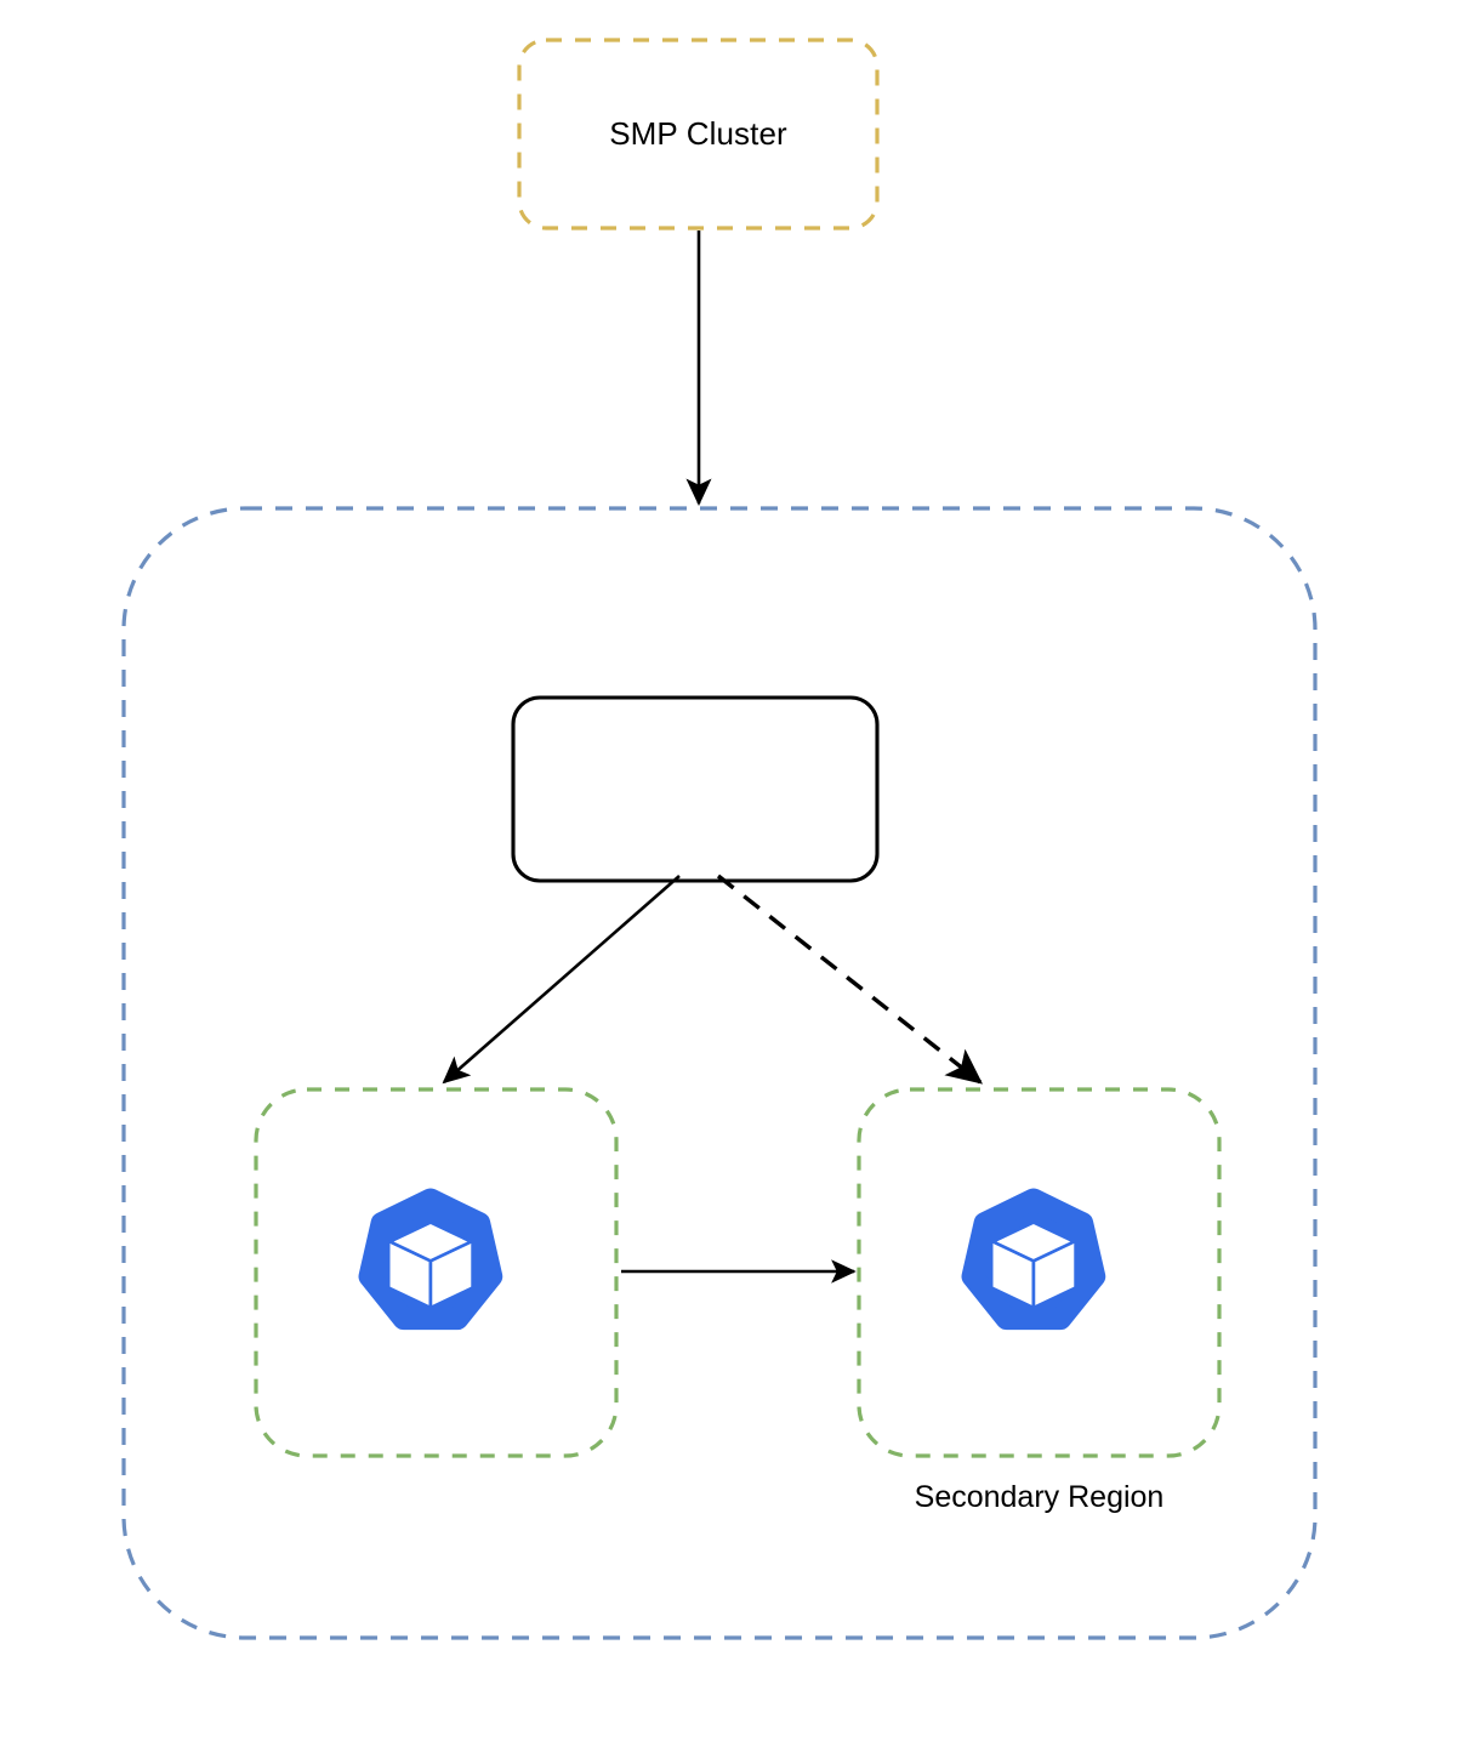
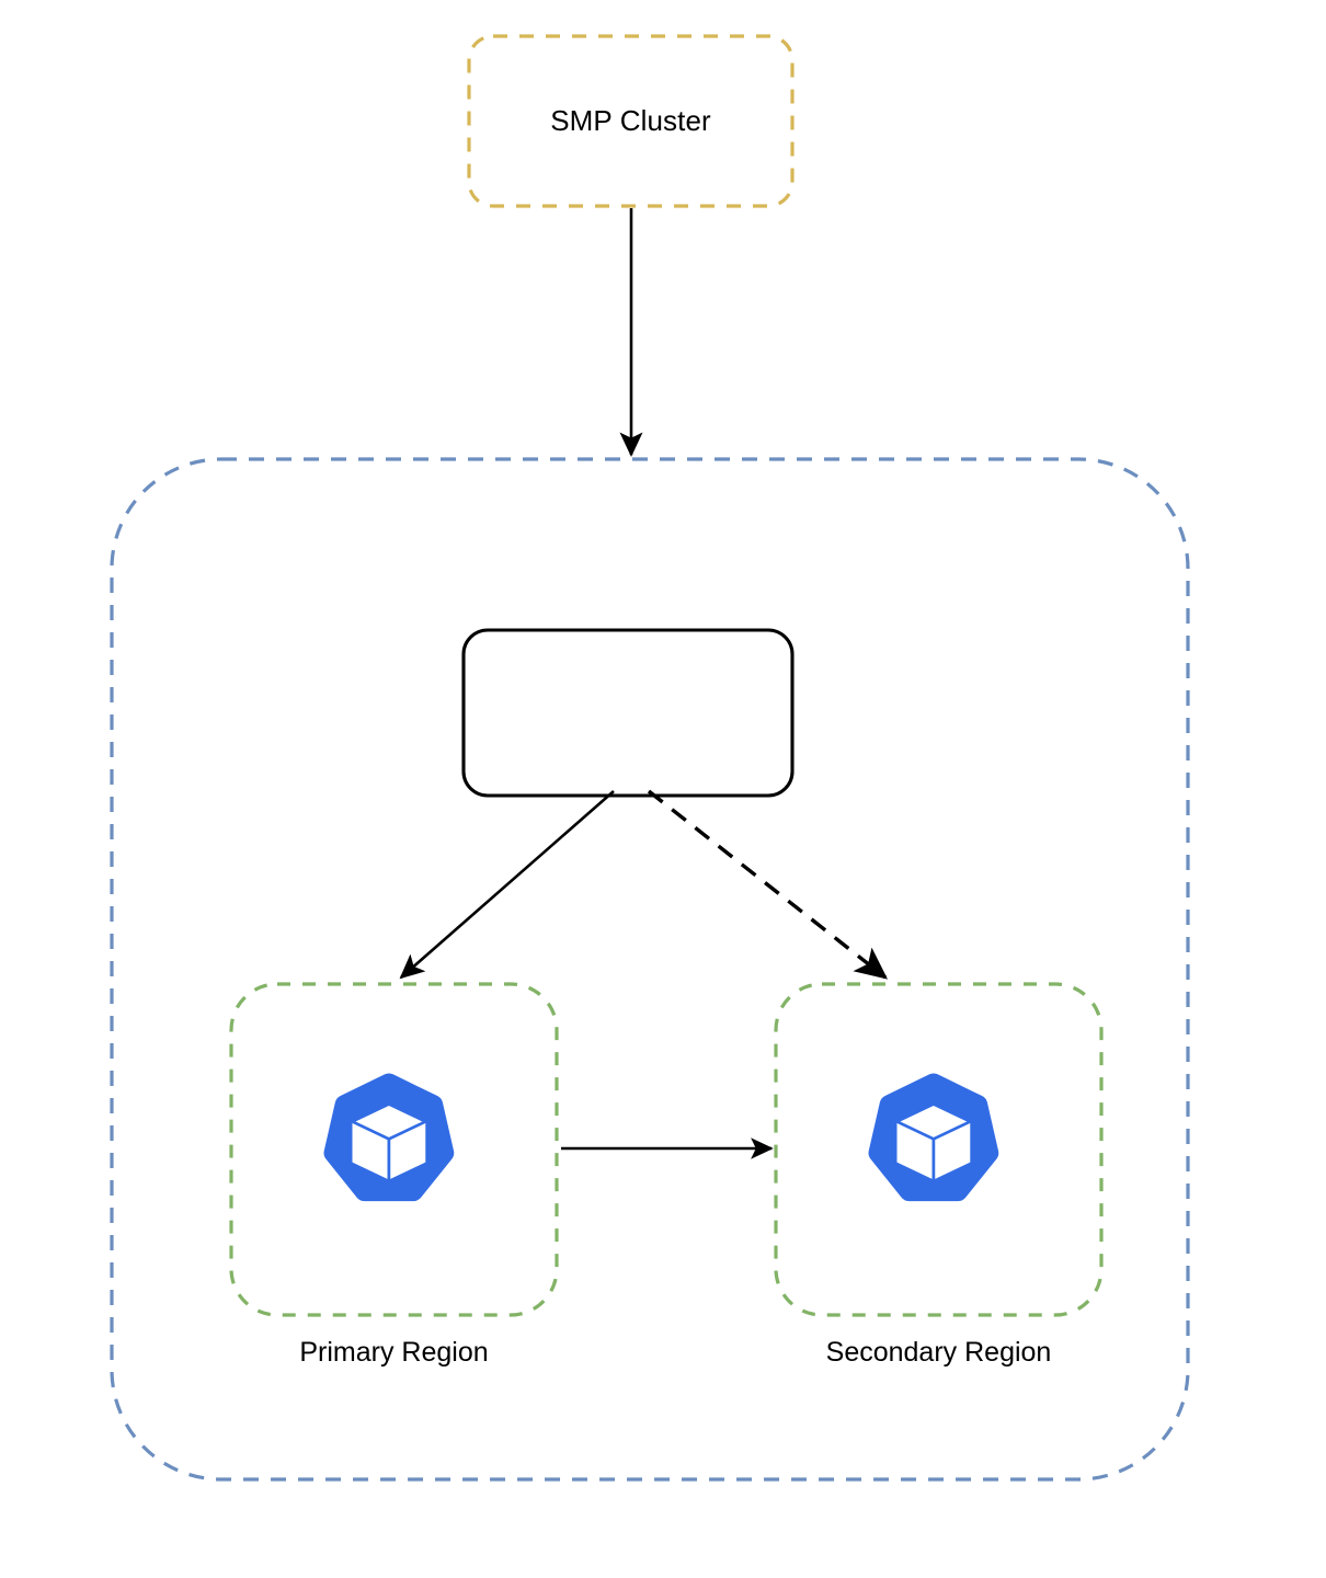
  SMP Cluster
+ Primary Region
  Secondary Region
